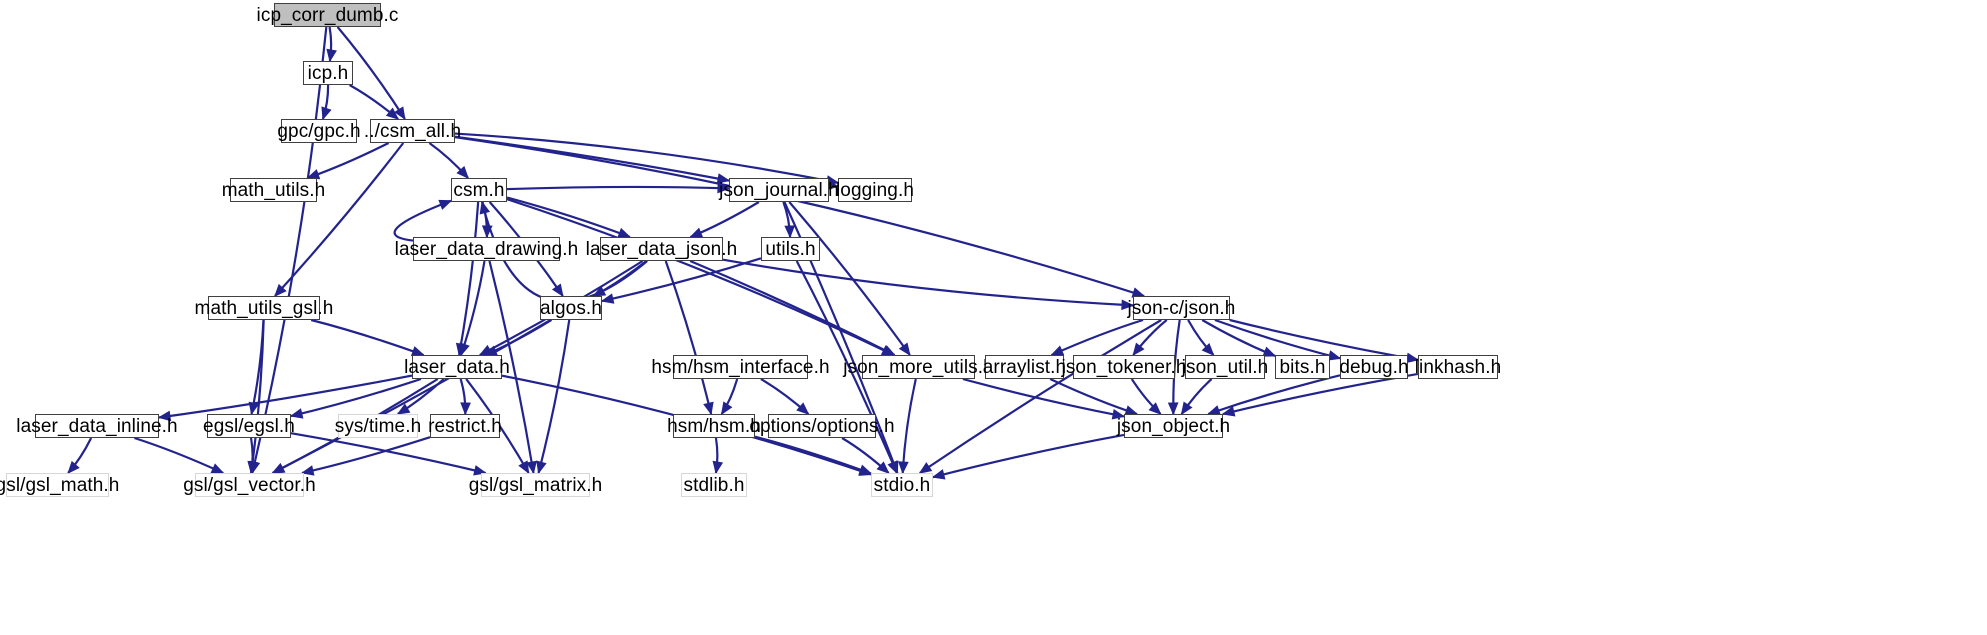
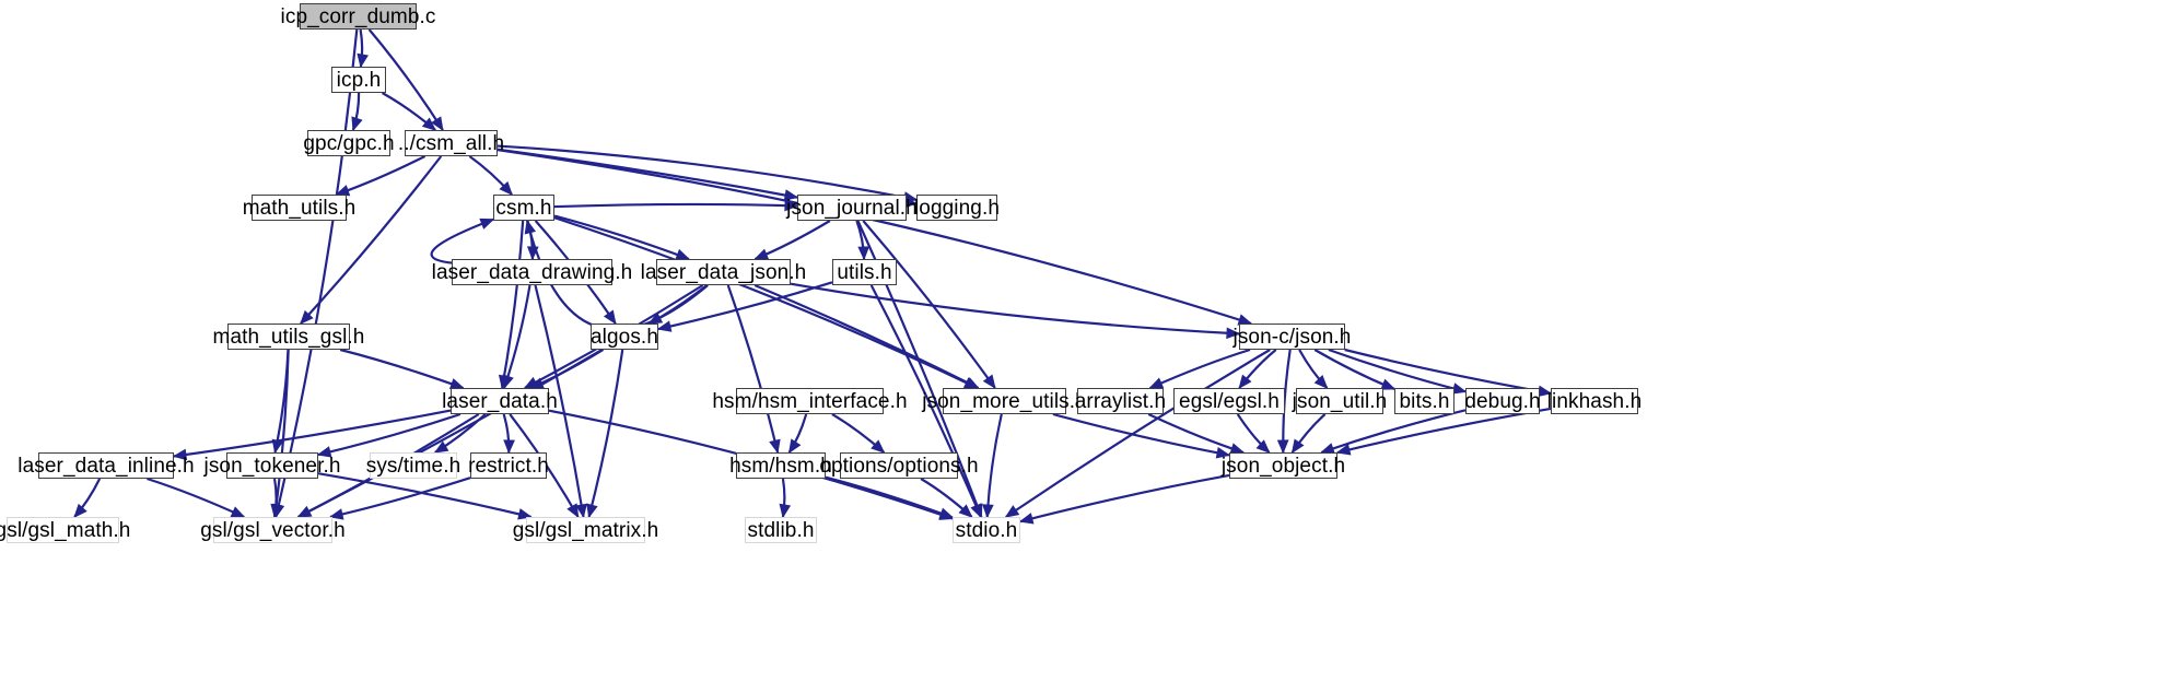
  icp_corr_dumb.c
  icp.h
  gpc/gpc.h
  ../csm_all.h
  math_utils.h
  csm.h
  json_journal.h
  logging.h
  laser_data_drawing.h
  laser_data_json.h
  utils.h
  math_utils_gsl.h
  algos.h
  json-c/json.h
  laser_data.h
  hsm/hsm_interface.h
  json_more_utils.
  arraylist.h
- json_tokener.h
+ egsl/egsl.h
  json_util.h
  bits.h
  debug.h
  linkhash.h
  laser_data_inline.h
- egsl/egsl.h
+ json_tokener.h
  sys/time.h
  restrict.h
  hsm/hsm.h
  options/options.h
  json_object.h
  gsl/gsl_math.h
  gsl/gsl_vector.h
  gsl/gsl_matrix.h
  stdlib.h
  stdio.h
